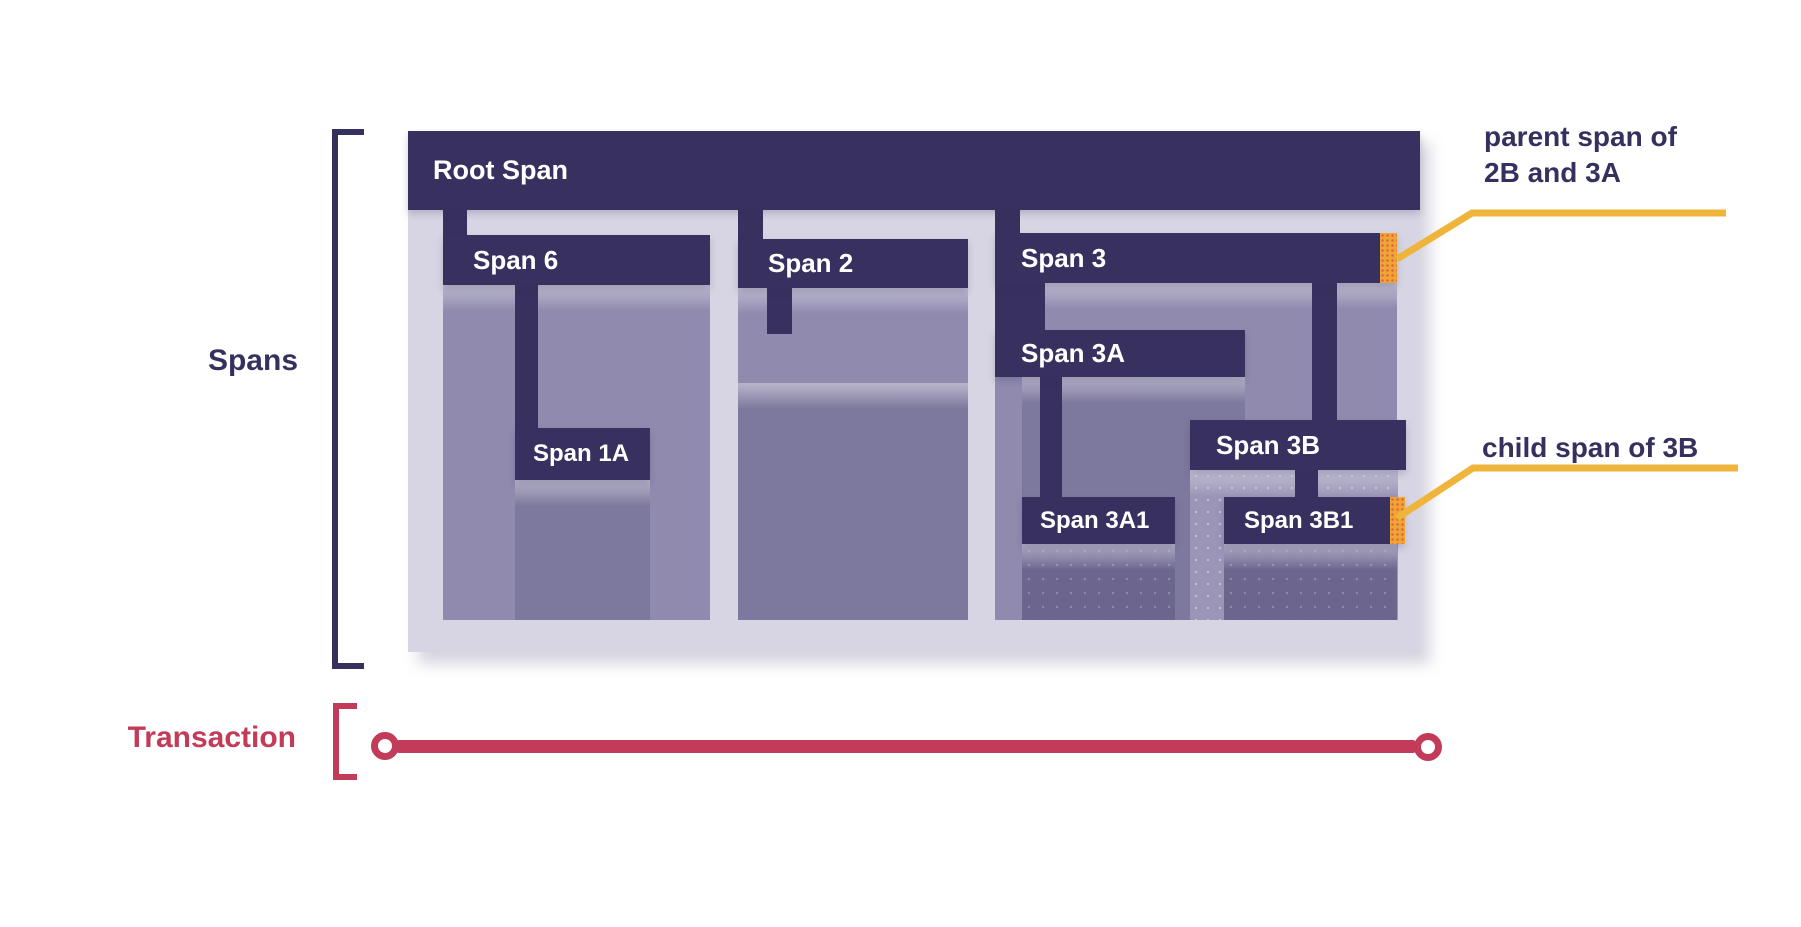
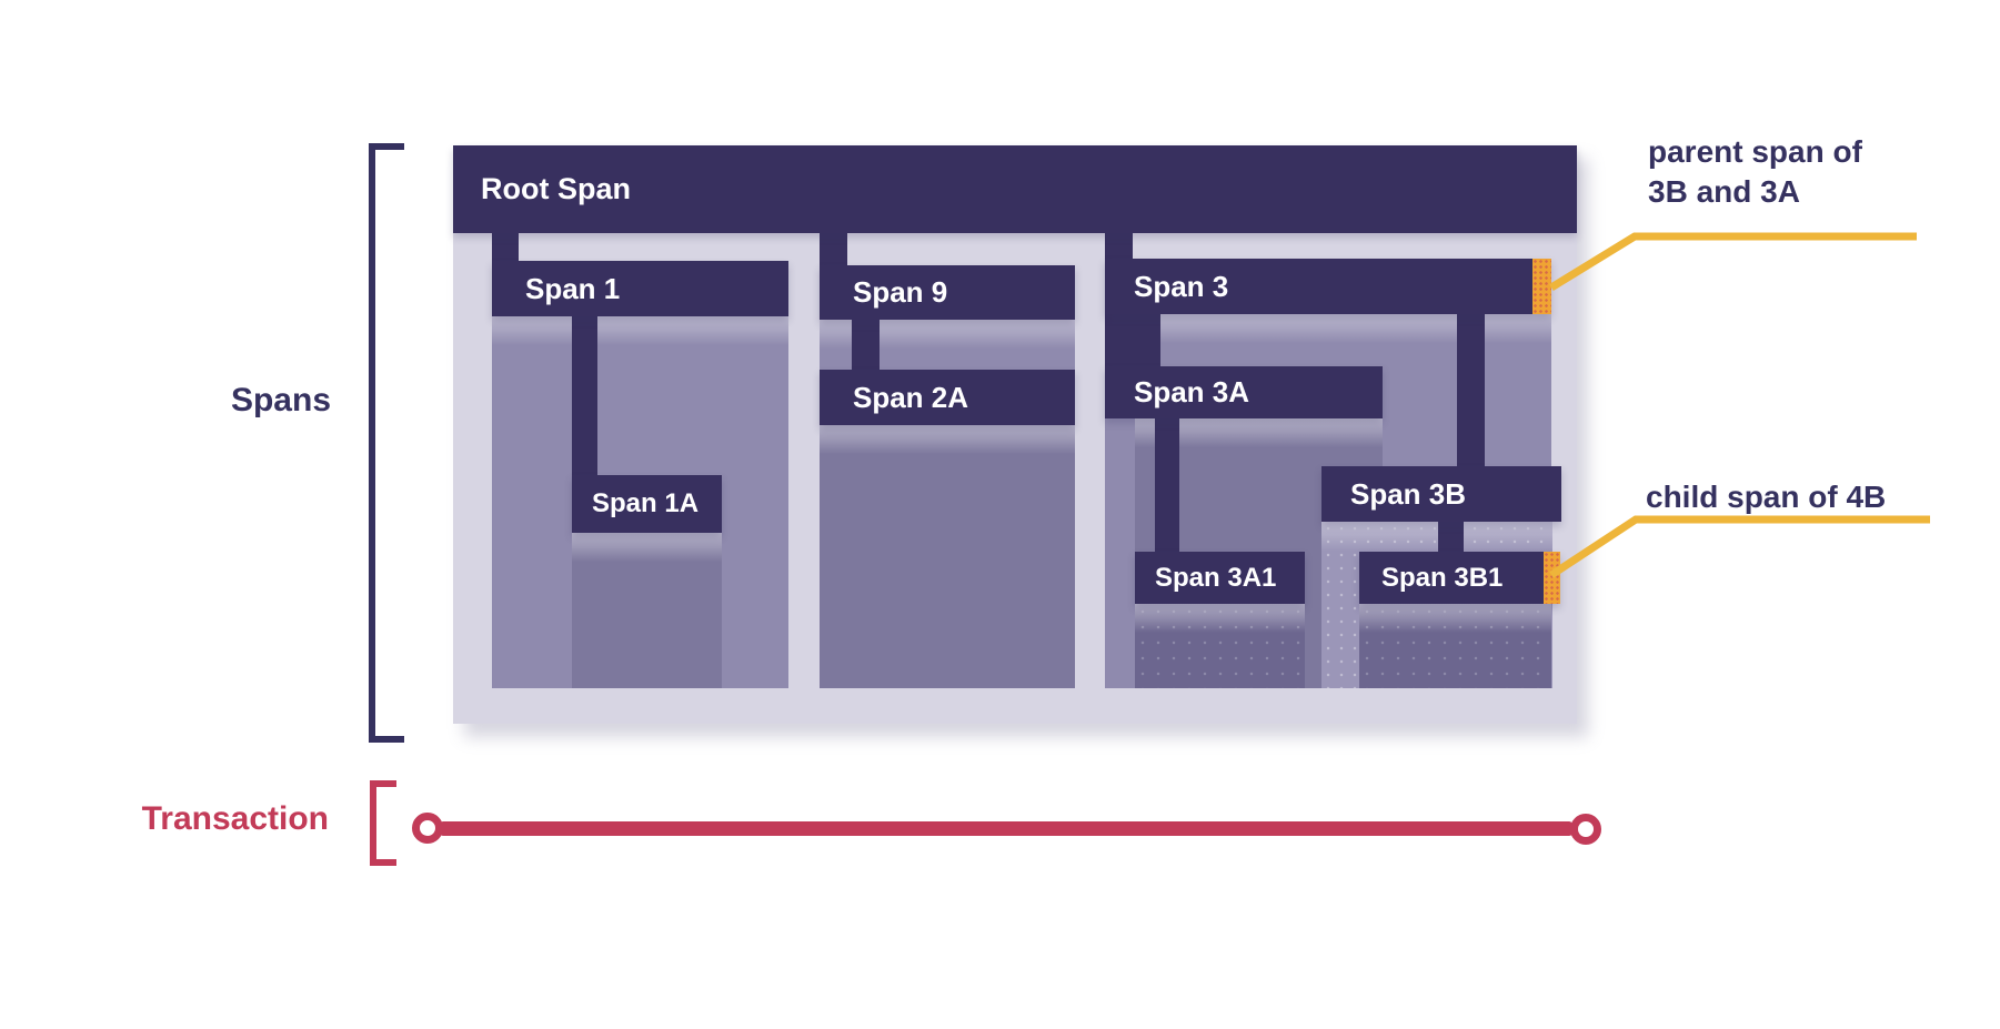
  Spans
  Root Span
- Span 6
+ Span 1
  Span 1A
- Span 2
+ Span 9
+ Span 2A
  Span 3
  Span 3A
  Span 3A1
  Span 3B
  Span 3B1
  parent span of
- 2B and 3A
+ 3B and 3A
- child span of 3B
+ child span of 4B
  Transaction
